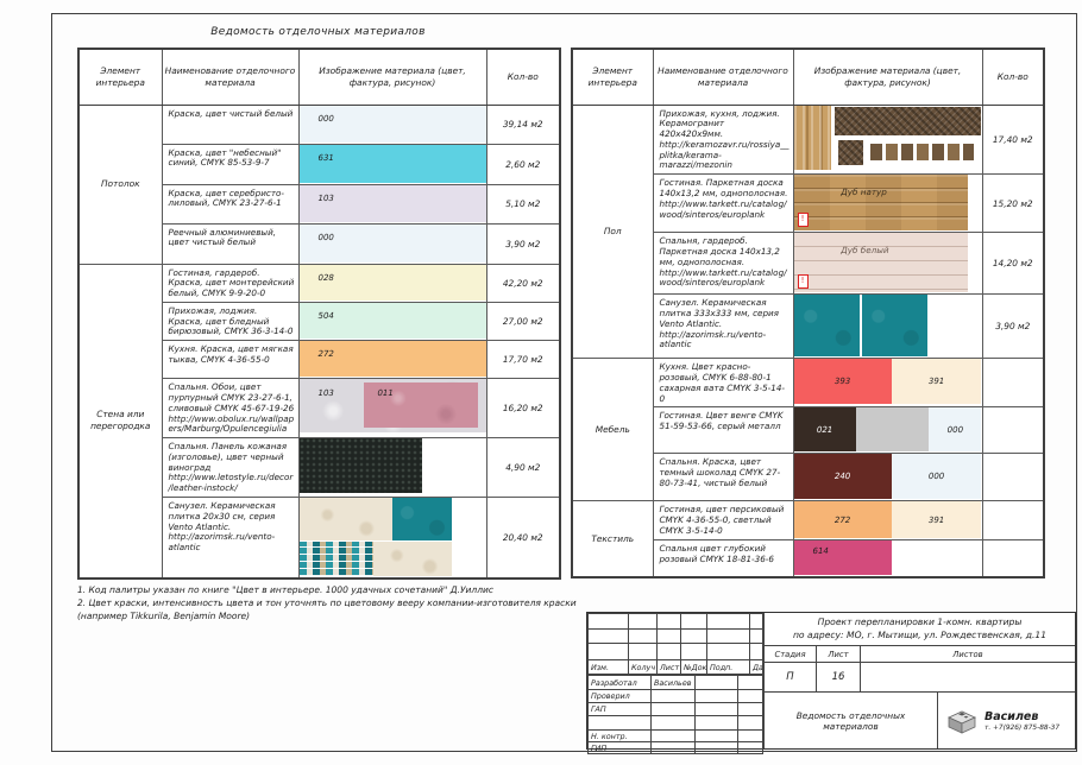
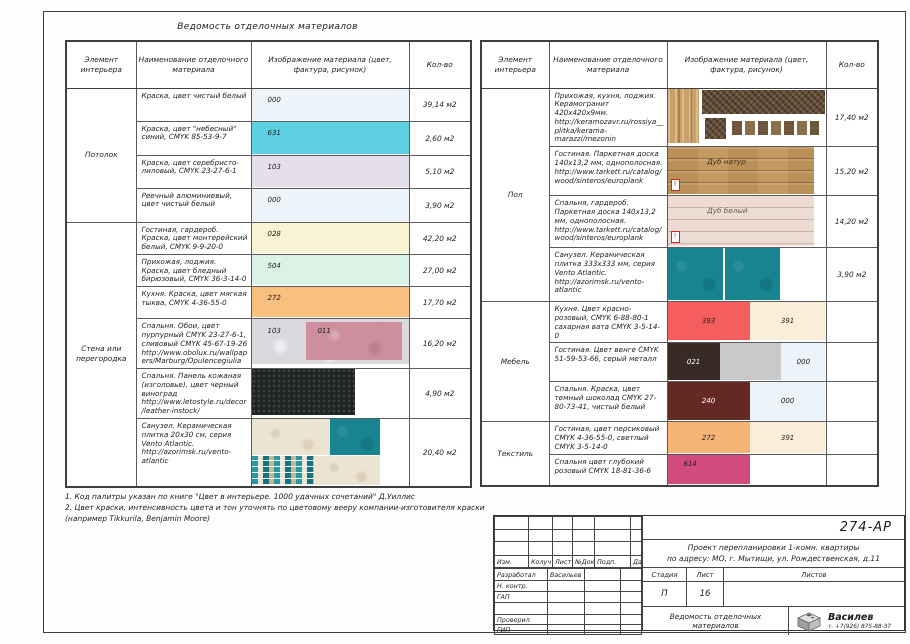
  Ведомость отделочных материалов
  Элемент интерьера	Наименование отделочного материала	Изображение материала (цвет, фактура, рисунок)	Кол-во
  Потолок	Краска, цвет чистый белый	000	39,14 м2
  Краска, цвет "небесный" синий, CMYK 85-53-9-7	631	2,60 м2
  Краска, цвет серебристо-лиловый, CMYK 23-27-6-1	103	5,10 м2
  Реечный алюминиевый, цвет чистый белый	000	3,90 м2
  Стена или перегородка	Гостиная, гардероб. Краска, цвет монтерейский белый, CMYK 9-9-20-0	028	42,20 м2
  Прихожая, лоджия. Краска, цвет бледный бирюзовый, CMYK 36-3-14-0	504	27,00 м2
  Кухня. Краска, цвет мягкая тыква, CMYK 4-36-55-0	272	17,70 м2
  Спальня. Обои, цвет пурпурный CMYK 23-27-6-1, сливовый CMYK 45-67-19-26 http://www.obolux.ru/wallpapers/Marburg/Opulencegiulia	103 011	16,20 м2
  Спальня. Панель кожаная (изголовье), цвет черный виноград http://www.letostyle.ru/decor/leather-instock/		4,90 м2
  Санузел. Керамическая плитка 20х30 см, серия Vento Atlantic. http://azorimsk.ru/vento-atlantic		20,40 м2
  Элемент интерьера	Наименование отделочного материала	Изображение материала (цвет, фактура, рисунок)	Кол-во
  Пол	Прихожая, кухня, лоджия. Керамогранит 420х420х9мм. http://keramozavr.ru/rossiya__plitka/kerama-marazzi/mezonin		17,40 м2
  Гостиная. Паркетная доска 140х13,2 мм, однополосная. http://www.tarkett.ru/catalog/wood/sinteros/europlank	Дуб натур !	15,20 м2
  Спальня, гардероб. Паркетная доска 140х13,2 мм, однополосная. http://www.tarkett.ru/catalog/wood/sinteros/europlank	Дуб белый !	14,20 м2
  Санузел. Керамическая плитка 333х333 мм, серия Vento Atlantic. http://azorimsk.ru/vento-atlantic		3,90 м2
  Мебель	Кухня. Цвет красно-розовый, CMYK 6-88-80-1 сахарная вата CMYK 3-5-14-0	393 391
  Гостиная. Цвет венге CMYK 51-59-53-66, серый металл	021 000
  Спальня. Краска, цвет темный шоколад CMYK 27-80-73-41, чистый белый	240 000
  Текстиль	Гостиная, цвет персиковый CMYK 4-36-55-0, светлый CMYK 3-5-14-0	272 391
  Спальня цвет глубокий розовый CMYK 18-81-36-6	614
  1. Код палитры указан по книге "Цвет в интерьере. 1000 удачных сочетаний" Д.Уиллис
  2. Цвет краски, интенсивность цвета и тон уточнять по цветовому вееру компании-изготовителя краски (например Tikkurila, Benjamin Moore)
  Изм.	Колуч	Лист	№Док	Подп.	Да
  Разработал	Васильев
- Проверил
+ Н. контр.
  ГАП
- Н. контр.
+ Проверил
  ГИП
+ 274-АР
  Проект перепланировки 1-комн. квартиры
  по адресу: МО, г. Мытищи, ул. Рождественская, д.11
  Стадия
  Лист
  Листов
  П
  16
  Ведомость отделочных материалов
  Василев
